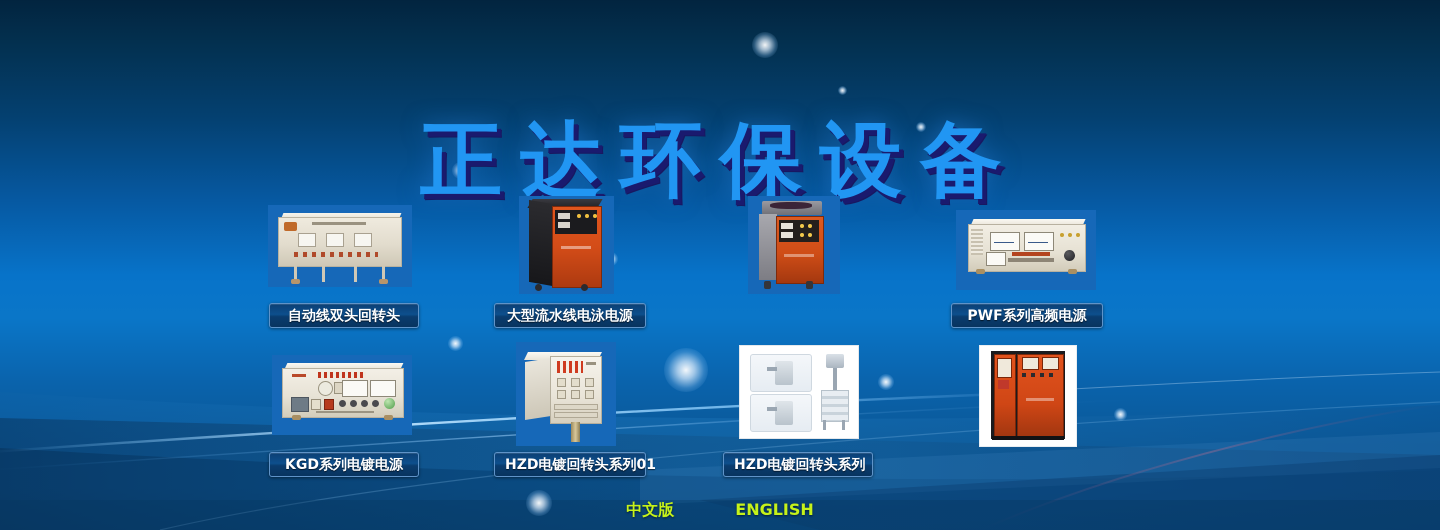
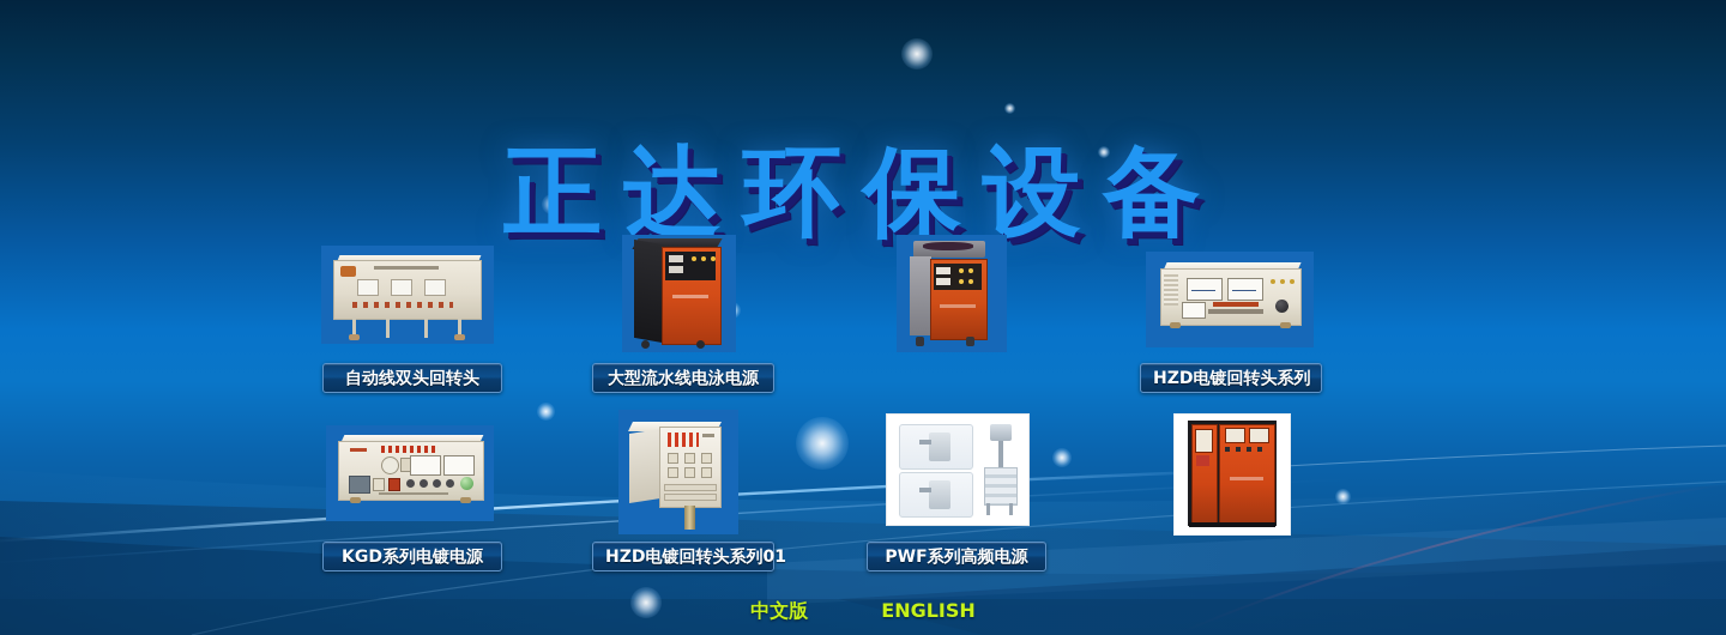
  正达环保设备
  自动线双头回转头
  大型流水线电泳电源
- PWF系列高频电源
+ HZD电镀回转头系列
  KGD系列电镀电源
  HZD电镀回转头系列01
- HZD电镀回转头系列
+ PWF系列高频电源
  中文版 ENGLISH
